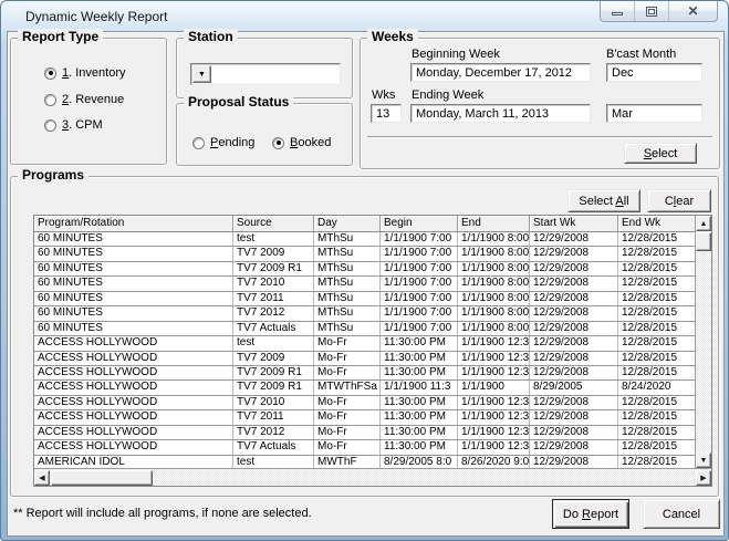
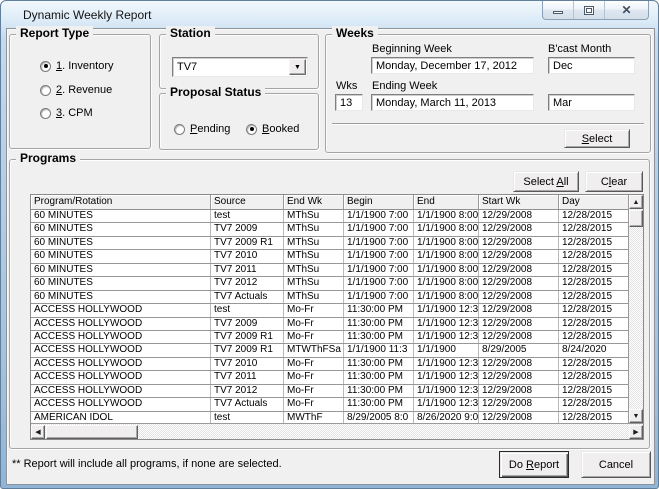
  Dynamic Weekly Report
  ✕
  Report Type
  1. Inventory
  2. Revenue
  3. CPM
  Station
+ TV7
  Proposal Status
  Pending
  Booked
  Weeks
  Beginning Week
  Monday, December 17, 2012
  B'cast Month
  Dec
  Wks
  13
  Ending Week
  Monday, March 11, 2013
  Mar
  Select
  Programs
  Select All
  Clear
  Program/Rotation
  Source
- Day
+ End Wk
  Begin
  End
  Start Wk
- End Wk
+ Day
  60 MINUTES
  test
  MThSu
  1/1/1900 7:00
  1/1/1900 8:00
  12/29/2008
  12/28/2015
  60 MINUTES
  TV7 2009
  MThSu
  1/1/1900 7:00
  1/1/1900 8:00
  12/29/2008
  12/28/2015
  60 MINUTES
  TV7 2009 R1
  MThSu
  1/1/1900 7:00
  1/1/1900 8:00
  12/29/2008
  12/28/2015
  60 MINUTES
  TV7 2010
  MThSu
  1/1/1900 7:00
  1/1/1900 8:00
  12/29/2008
  12/28/2015
  60 MINUTES
  TV7 2011
  MThSu
  1/1/1900 7:00
  1/1/1900 8:00
  12/29/2008
  12/28/2015
  60 MINUTES
  TV7 2012
  MThSu
  1/1/1900 7:00
  1/1/1900 8:00
  12/29/2008
  12/28/2015
  60 MINUTES
  TV7 Actuals
  MThSu
  1/1/1900 7:00
  1/1/1900 8:00
  12/29/2008
  12/28/2015
  ACCESS HOLLYWOOD
  test
  Mo-Fr
  11:30:00 PM
  1/1/1900 12:3
  12/29/2008
  12/28/2015
  ACCESS HOLLYWOOD
  TV7 2009
  Mo-Fr
  11:30:00 PM
  1/1/1900 12:3
  12/29/2008
  12/28/2015
  ACCESS HOLLYWOOD
  TV7 2009 R1
  Mo-Fr
  11:30:00 PM
  1/1/1900 12:3
  12/29/2008
  12/28/2015
  ACCESS HOLLYWOOD
  TV7 2009 R1
  MTWThFSa
  1/1/1900 11:3
  1/1/1900
  8/29/2005
  8/24/2020
  ACCESS HOLLYWOOD
  TV7 2010
  Mo-Fr
  11:30:00 PM
  1/1/1900 12:3
  12/29/2008
  12/28/2015
  ACCESS HOLLYWOOD
  TV7 2011
  Mo-Fr
  11:30:00 PM
  1/1/1900 12:3
  12/29/2008
  12/28/2015
  ACCESS HOLLYWOOD
  TV7 2012
  Mo-Fr
  11:30:00 PM
  1/1/1900 12:3
  12/29/2008
  12/28/2015
  ACCESS HOLLYWOOD
  TV7 Actuals
  Mo-Fr
  11:30:00 PM
  1/1/1900 12:3
  12/29/2008
  12/28/2015
  AMERICAN IDOL
  test
  MWThF
  8/29/2005 8:0
  8/26/2020 9:0
  12/29/2008
  12/28/2015
  ** Report will include all programs, if none are selected.
  Do Report
  Cancel
